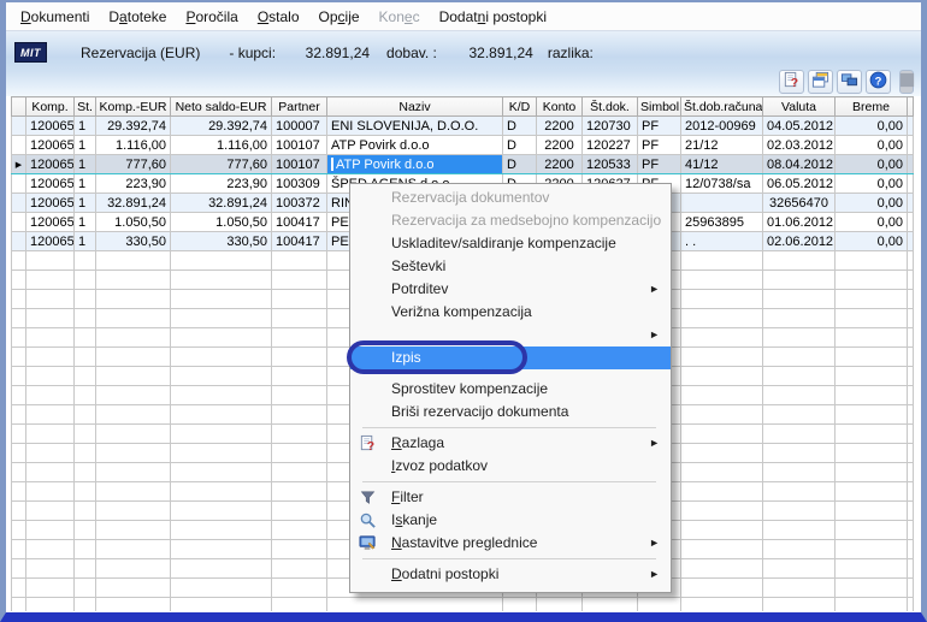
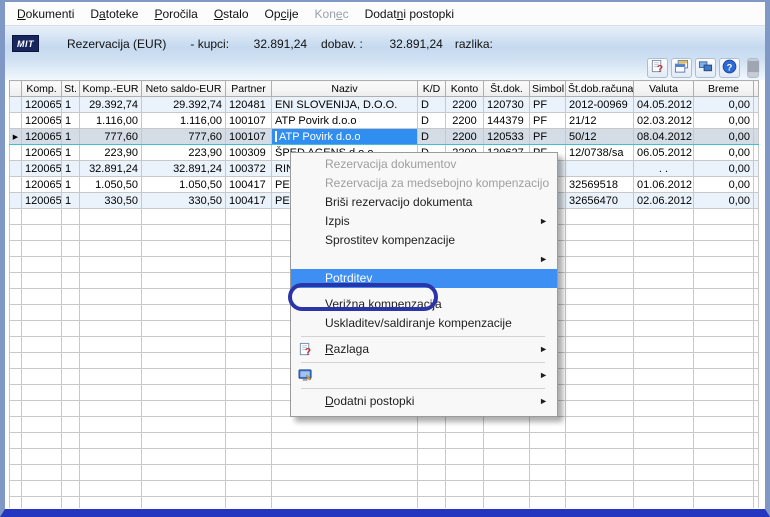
  Dokumenti
  Datoteke
  Poročila
  Ostalo
  Opcije
  Konec
  Dodatni postopki
  MIT
  Rezervacija (EUR)
  - kupci:
  32.891,24
  dobav. :
  32.891,24
  razlika:
  ?
  ?
  	Komp.	St.	Komp.-EUR	Neto saldo-EUR	Partner	Naziv	K/D	Konto	Št.dok.	Simbol	Št.dob.računa	Valuta	Breme
- 	120065	1	29.392,74	29.392,74	100007	ENI SLOVENIJA, D.O.O.	D	2200	120730	PF	2012-00969	04.05.2012	0,00
+ 	120065	1	29.392,74	29.392,74	120481	ENI SLOVENIJA, D.O.O.	D	2200	120730	PF	2012-00969	04.05.2012	0,00
- 	120065	1	1.116,00	1.116,00	100107	ATP Povirk d.o.o	D	2200	120227	PF	21/12	02.03.2012	0,00
+ 	120065	1	1.116,00	1.116,00	100107	ATP Povirk d.o.o	D	2200	144379	PF	21/12	02.03.2012	0,00
- 	120065	1	777,60	777,60	100107	ATP Povirk d.o.o	D	2200	120533	PF	41/12	08.04.2012	0,00
+ 	120065	1	777,60	777,60	100107	ATP Povirk d.o.o	D	2200	120533	PF	50/12	08.04.2012	0,00
- 	120065	1	32.891,24	32.891,24	100372	RI						32656470	0,00
+ 	120065	1	32.891,24	32.891,24	100372	RI						. .	0,00
- 	120065	1	1.050,50	1.050,50	100417	PE					25963895	01.06.2012	0,00
+ 	120065	1	1.050,50	1.050,50	100417	PE					32569518	01.06.2012	0,00
- 	120065	1	330,50	330,50	100417	PE					. .	02.06.2012	0,00
+ 	120065	1	330,50	330,50	100417	PE					32656470	02.06.2012	0,00
  Rezervacija dokumentov
  Rezervacija za medsebojno kompenzacijo
- Uskladitev/saldiranje kompenzacije
+ Briši rezervacijo dokumenta
- Seštevki
- Potrditev
+ Izpis
  ►
- Verižna kompenzacija
+ Sprostitev kompenzacije
  ►
- Izpis
+ Potrditev
- Sprostitev kompenzacije
+ Verižna kompenzacija
- Briši rezervacijo dokumenta
+ Uskladitev/saldiranje kompenzacije
  ?
  Razlaga
  ►
- Izvoz podatkov
- Filter
- Iskanje
- Nastavitve preglednice
  ►
  Dodatni postopki
  ►
